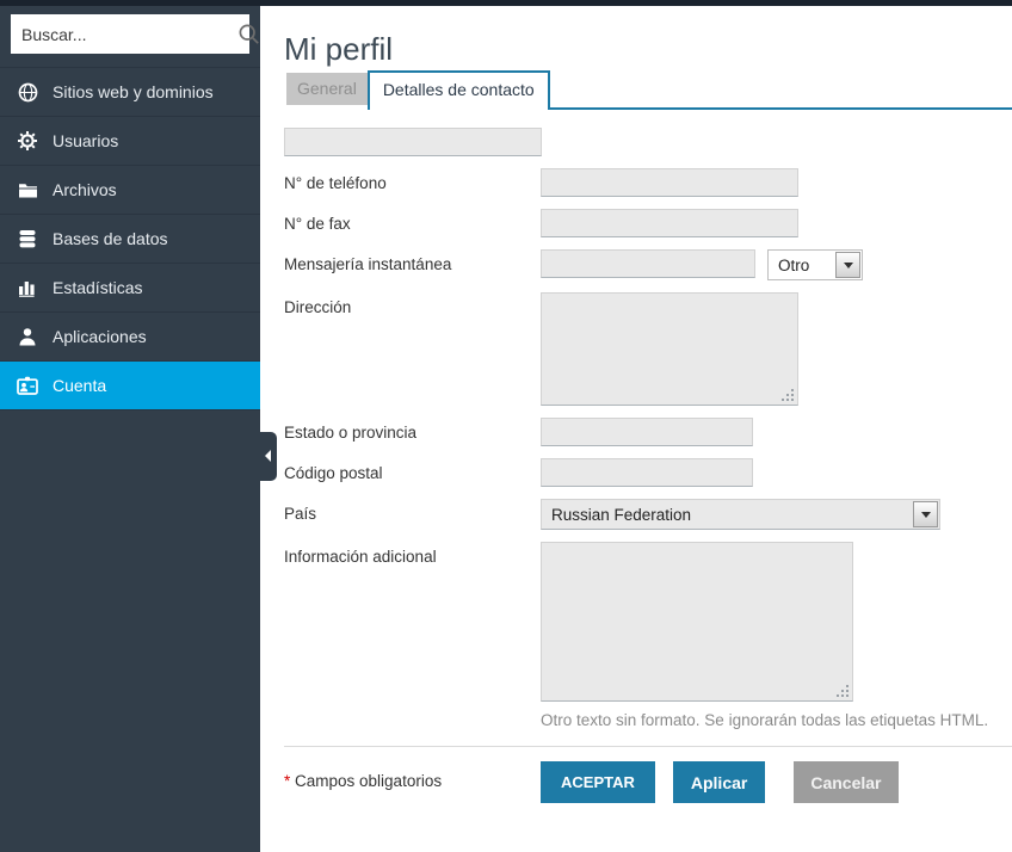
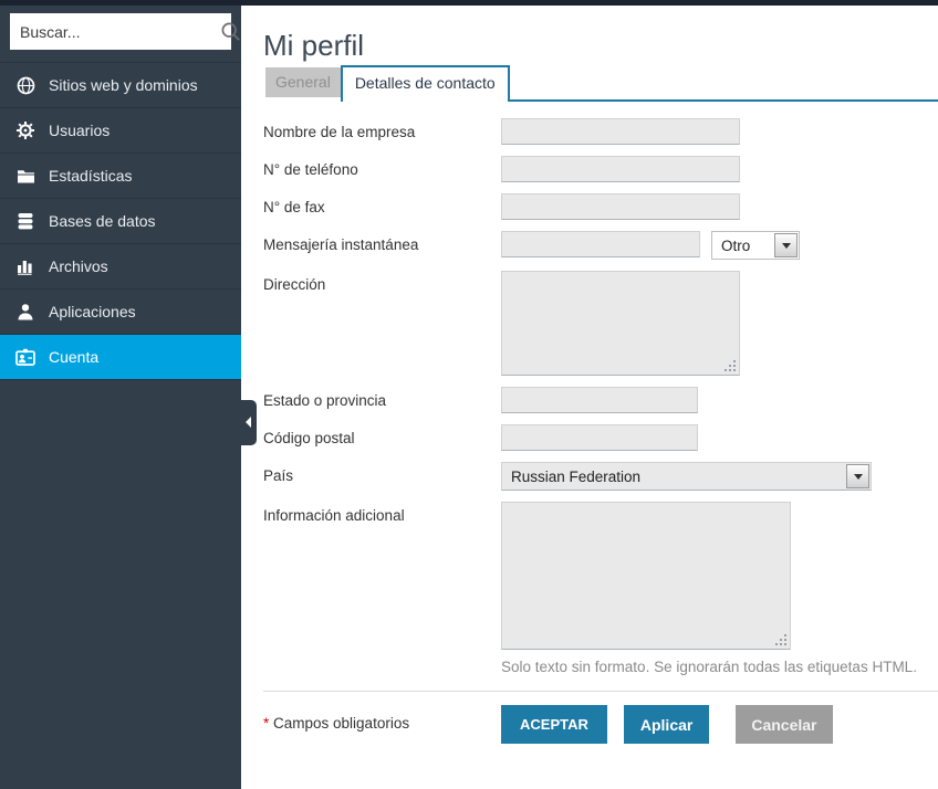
  Buscar...
  Sitios web y dominios
  Usuarios
- Archivos
+ Estadísticas
  Bases de datos
- Estadísticas
+ Archivos
  Aplicaciones
  Cuenta
  Mi perfil
  General
  Detalles de contacto
+ Nombre de la empresa
  N° de teléfono
  N° de fax
  Mensajería instantánea
  Otro
  Dirección
  Estado o provincia
  Código postal
  País
  Russian Federation
  Información adicional
- Otro texto sin formato. Se ignorarán todas las etiquetas HTML.
+ Solo texto sin formato. Se ignorarán todas las etiquetas HTML.
  * Campos obligatorios
  ACEPTAR
  Aplicar
  Cancelar
